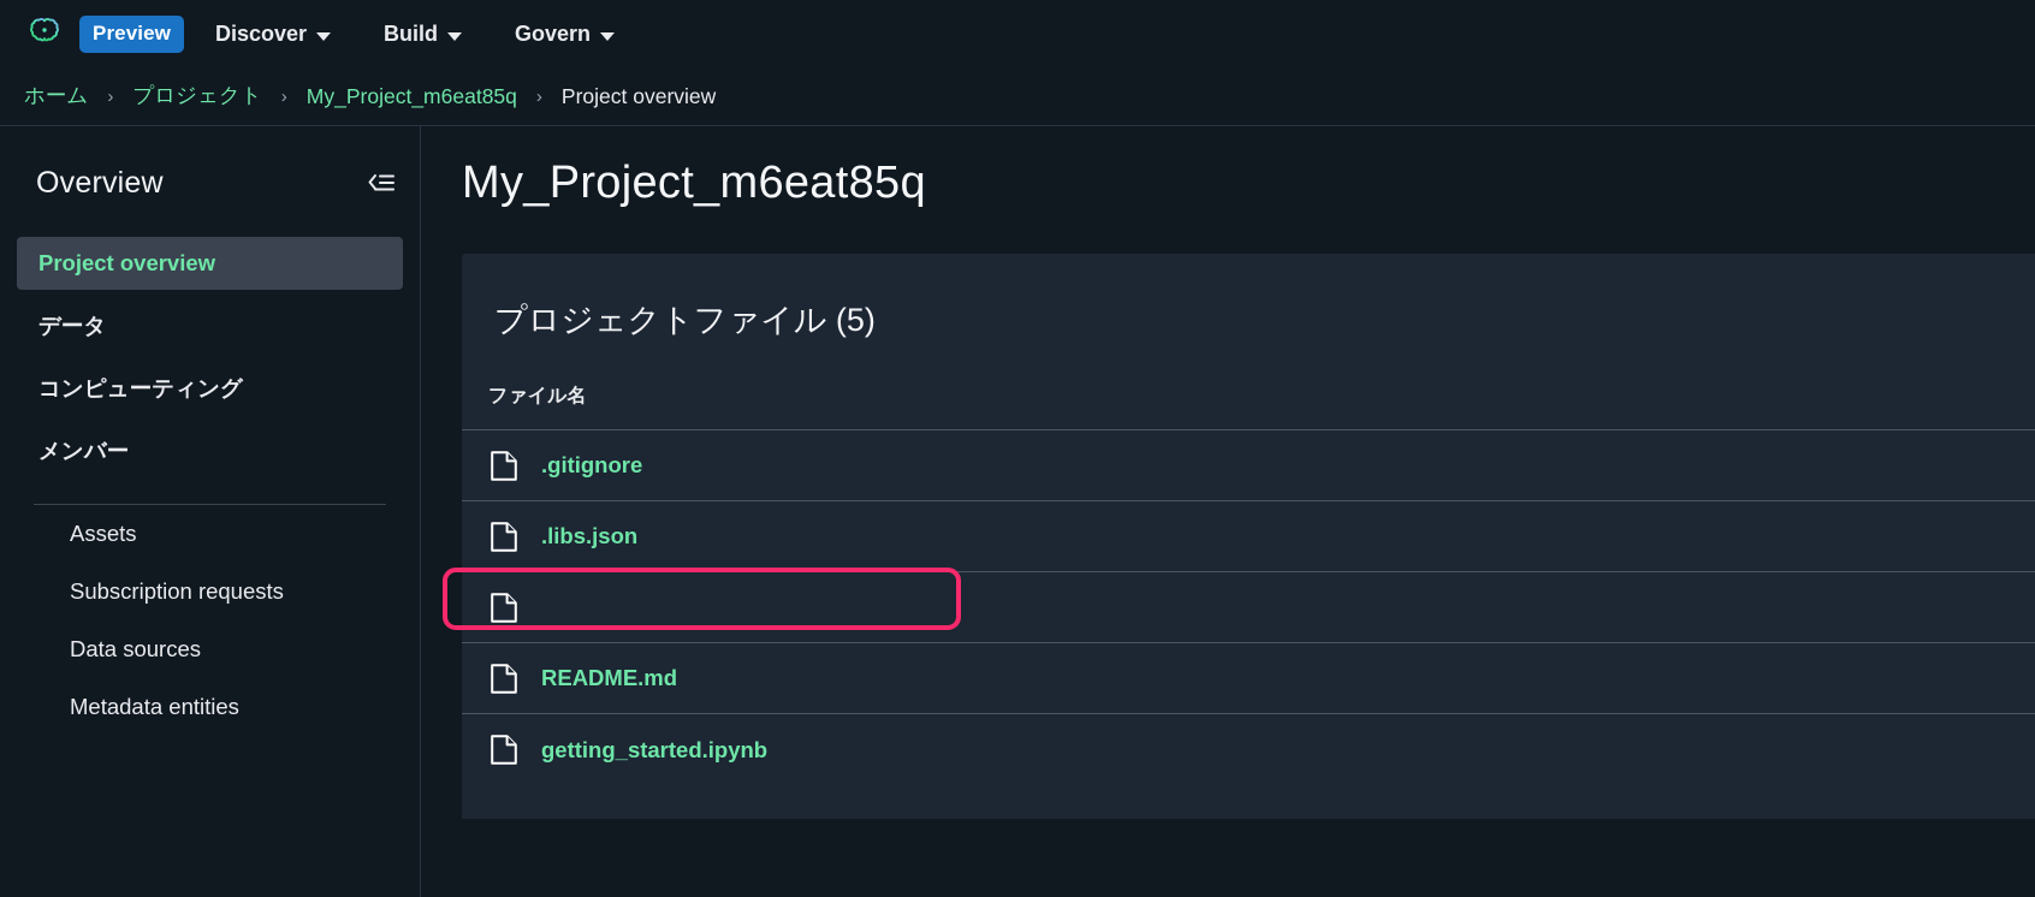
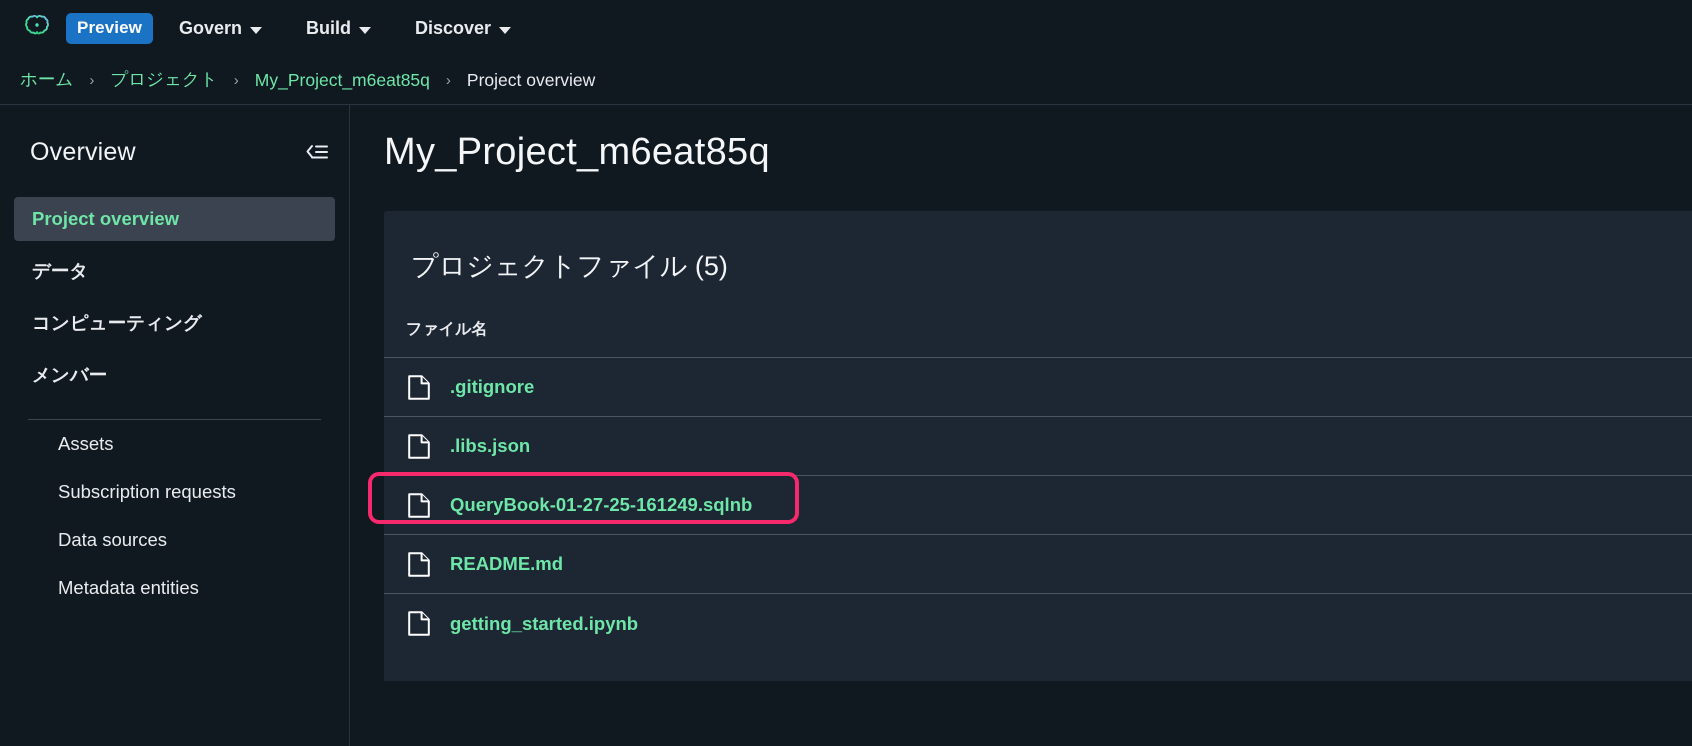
  Preview
- Discover
+ Govern
  Build
- Govern
+ Discover
  ホーム
  ›
  プロジェクト
  ›
  My_Project_m6eat85q
  ›
  Project overview
  Overview
  Project overview
  データ
  コンピューティング
  メンバー
  Assets
  Subscription requests
  Data sources
  Metadata entities
  My_Project_m6eat85q
  プロジェクトファイル (5)
  ファイル名
  .gitignore
  .libs.json
+ QueryBook-01-27-25-161249.sqlnb
  README.md
  getting_started.ipynb
